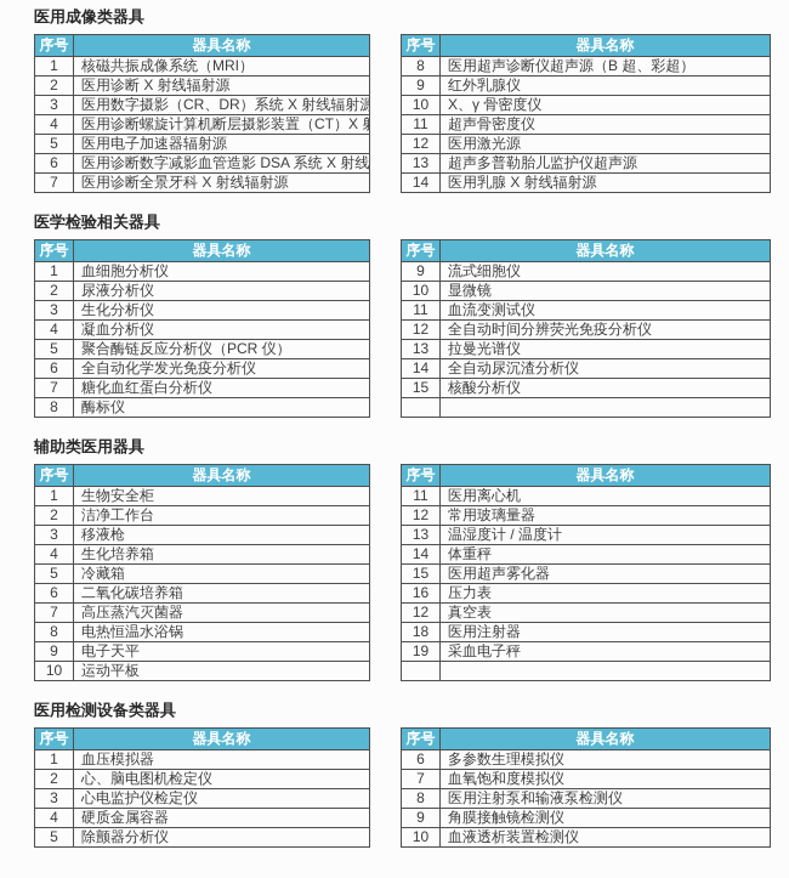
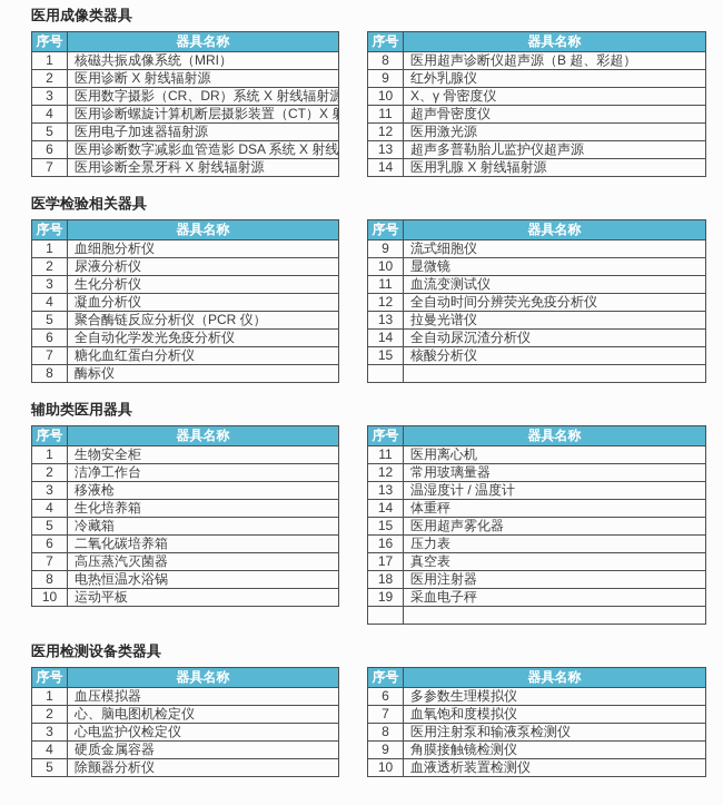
  医用成像类器具
  序号	器具名称
  1	核磁共振成像系统（MRI）
  2	医用诊断 X 射线辐射源
  3	医用数字摄影（CR、DR）系统 X 射线辐射源
  4	医用诊断螺旋计算机断层摄影装置（CT）X 射
  5	医用电子加速器辐射源
  6	医用诊断数字减影血管造影 DSA 系统 X 射线
  7	医用诊断全景牙科 X 射线辐射源
  序号	器具名称
  8	医用超声诊断仪超声源（B 超、彩超）
  9	红外乳腺仪
  10	X、γ 骨密度仪
  11	超声骨密度仪
  12	医用激光源
  13	超声多普勒胎儿监护仪超声源
  14	医用乳腺 X 射线辐射源
  医学检验相关器具
  序号	器具名称
  1	血细胞分析仪
  2	尿液分析仪
  3	生化分析仪
  4	凝血分析仪
  5	聚合酶链反应分析仪（PCR 仪）
  6	全自动化学发光免疫分析仪
  7	糖化血红蛋白分析仪
  8	酶标仪
  序号	器具名称
  9	流式细胞仪
  10	显微镜
  11	血流变测试仪
  12	全自动时间分辨荧光免疫分析仪
  13	拉曼光谱仪
  14	全自动尿沉渣分析仪
  15	核酸分析仪
  辅助类医用器具
  序号	器具名称
  1	生物安全柜
  2	洁净工作台
  3	移液枪
  4	生化培养箱
  5	冷藏箱
  6	二氧化碳培养箱
  7	高压蒸汽灭菌器
  8	电热恒温水浴锅
- 9	电子天平
  10	运动平板
  序号	器具名称
  11	医用离心机
  12	常用玻璃量器
  13	温湿度计 / 温度计
  14	体重秤
  15	医用超声雾化器
  16	压力表
- 12	真空表
+ 17	真空表
  18	医用注射器
  19	采血电子秤
  医用检测设备类器具
  序号	器具名称
  1	血压模拟器
  2	心、脑电图机检定仪
  3	心电监护仪检定仪
  4	硬质金属容器
  5	除颤器分析仪
  序号	器具名称
  6	多参数生理模拟仪
  7	血氧饱和度模拟仪
  8	医用注射泵和输液泵检测仪
  9	角膜接触镜检测仪
  10	血液透析装置检测仪
